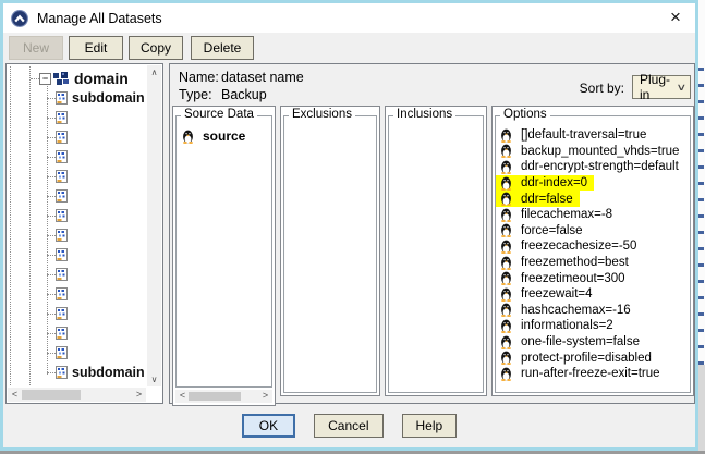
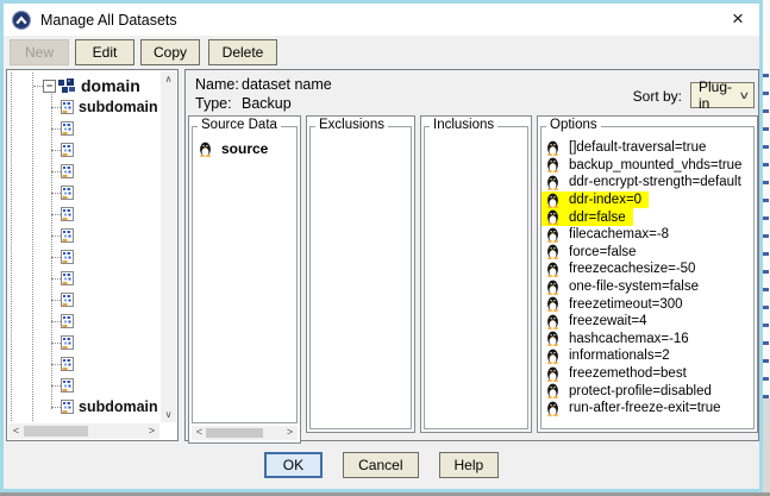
  Manage All Datasets
  ×
  New
  Edit
  Copy
  Delete
  −
  domain
  subdomain
  subdomain
  ∧
  ∨
  <
  >
  Name: dataset name
  Type: Backup
  Sort by:
  Plug-in
  ∨
  Source Data
  source
  <
  >
  Exclusions
  Inclusions
  Options
  []default-traversal=true
  backup_mounted_vhds=true
  ddr-encrypt-strength=default
  ddr-index=0
  ddr=false
  filecachemax=-8
  force=false
  freezecachesize=-50
- freezemethod=best
+ one-file-system=false
  freezetimeout=300
  freezewait=4
  hashcachemax=-16
  informationals=2
- one-file-system=false
+ freezemethod=best
  protect-profile=disabled
  run-after-freeze-exit=true
  OK
  Cancel
  Help
